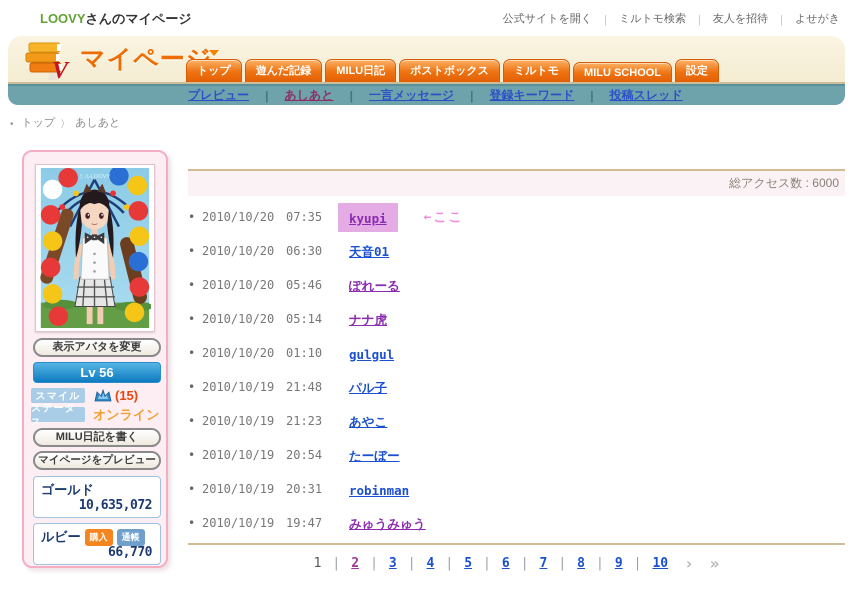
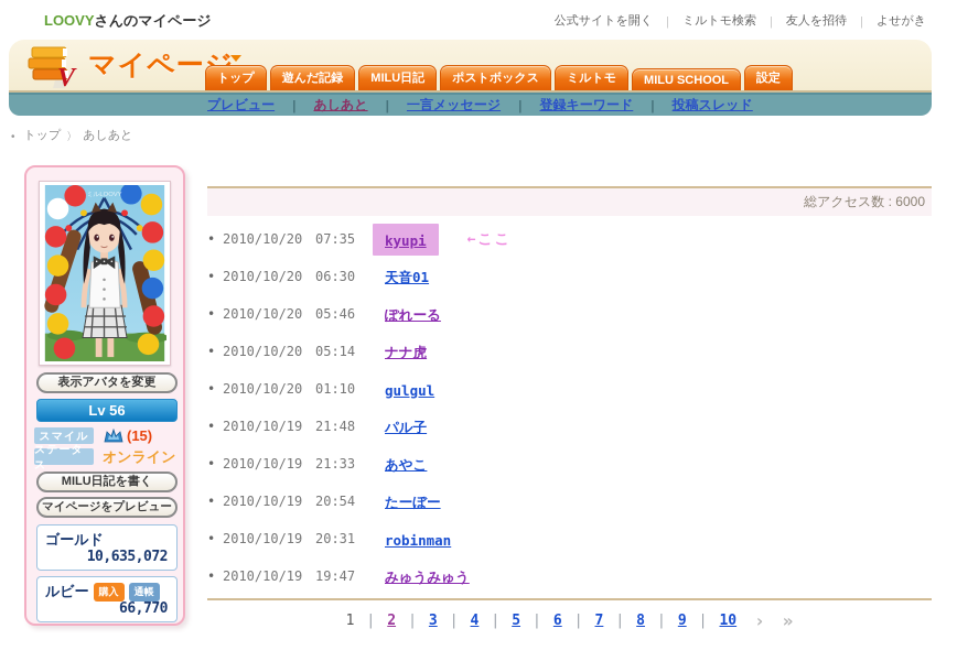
  LOOVYさんのマイページ
  公式サイトを開く
  ミルトモ検索
  友人を招待
  よせがき
  V
  マイペー
  トップ
  遊んだ記録
  MILU日記
  ポストボックス
  ミルトモ
  MILU SCHOOL
  設定
  プレビュー
  あしあと
  一言メッセージ
  登録キーワード
  投稿スレッド
  トップ
  あしあと
  表示アバタを変更
  Lv 56
  スマイル
  (15)
  ステータス
  オンライン
  MILU日記を書く
  マイページをプレビュー
  ゴールド
  10,635,072
  ルビー
  購入
  通帳
  66,770
  総アクセス数 : 6000
  2010/10/20
  07:35
  kyupi
  ←ここ
  2010/10/20
  06:30
  天音01
  2010/10/20
  05:46
  ぽれーる
  2010/10/20
  05:14
  ナナ虎
  2010/10/20
  01:10
  gulgul
  2010/10/19
  21:48
  パル子
  2010/10/19
- 21:23
+ 21:33
  あやこ
  2010/10/19
  20:54
  たーぼー
  2010/10/19
  20:31
  robinman
  2010/10/19
  19:47
  みゅうみゅう
  1
  2
  3
  4
  5
  6
  7
  8
  9
  10
  ›
  »
